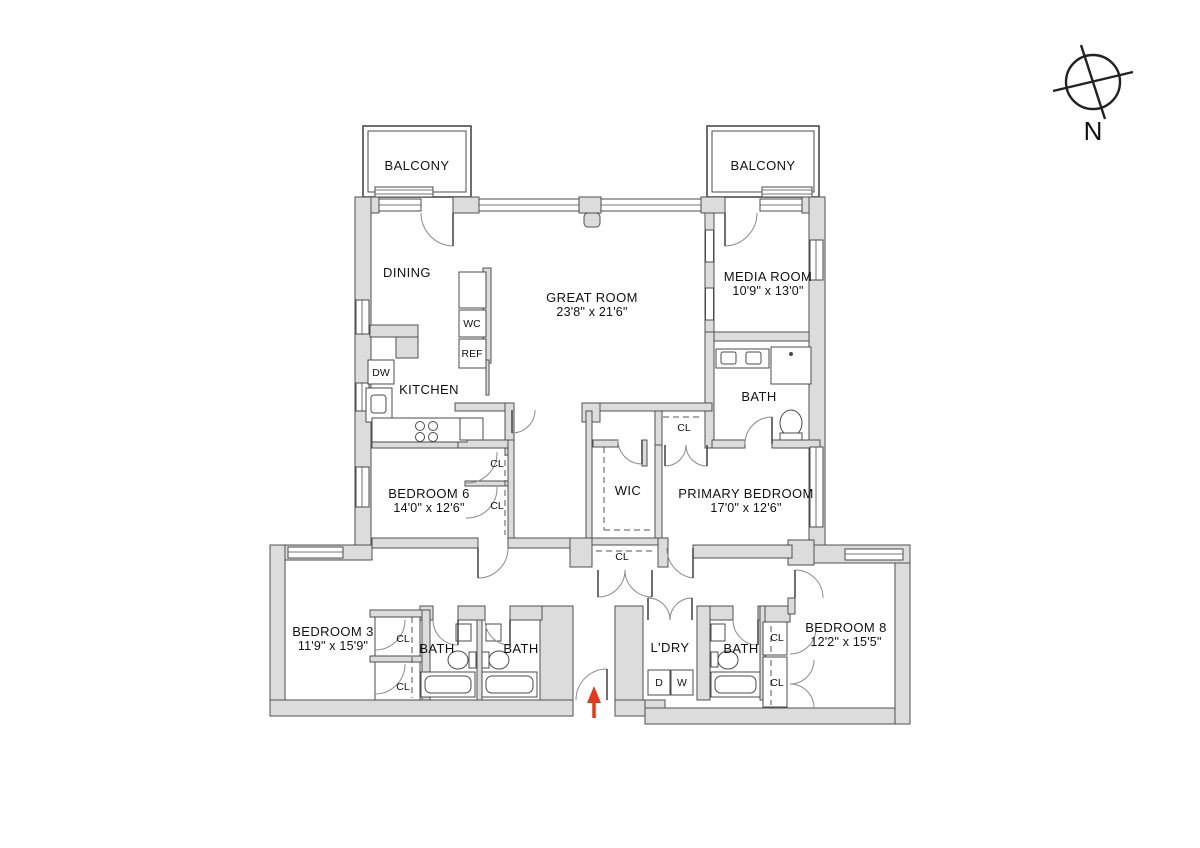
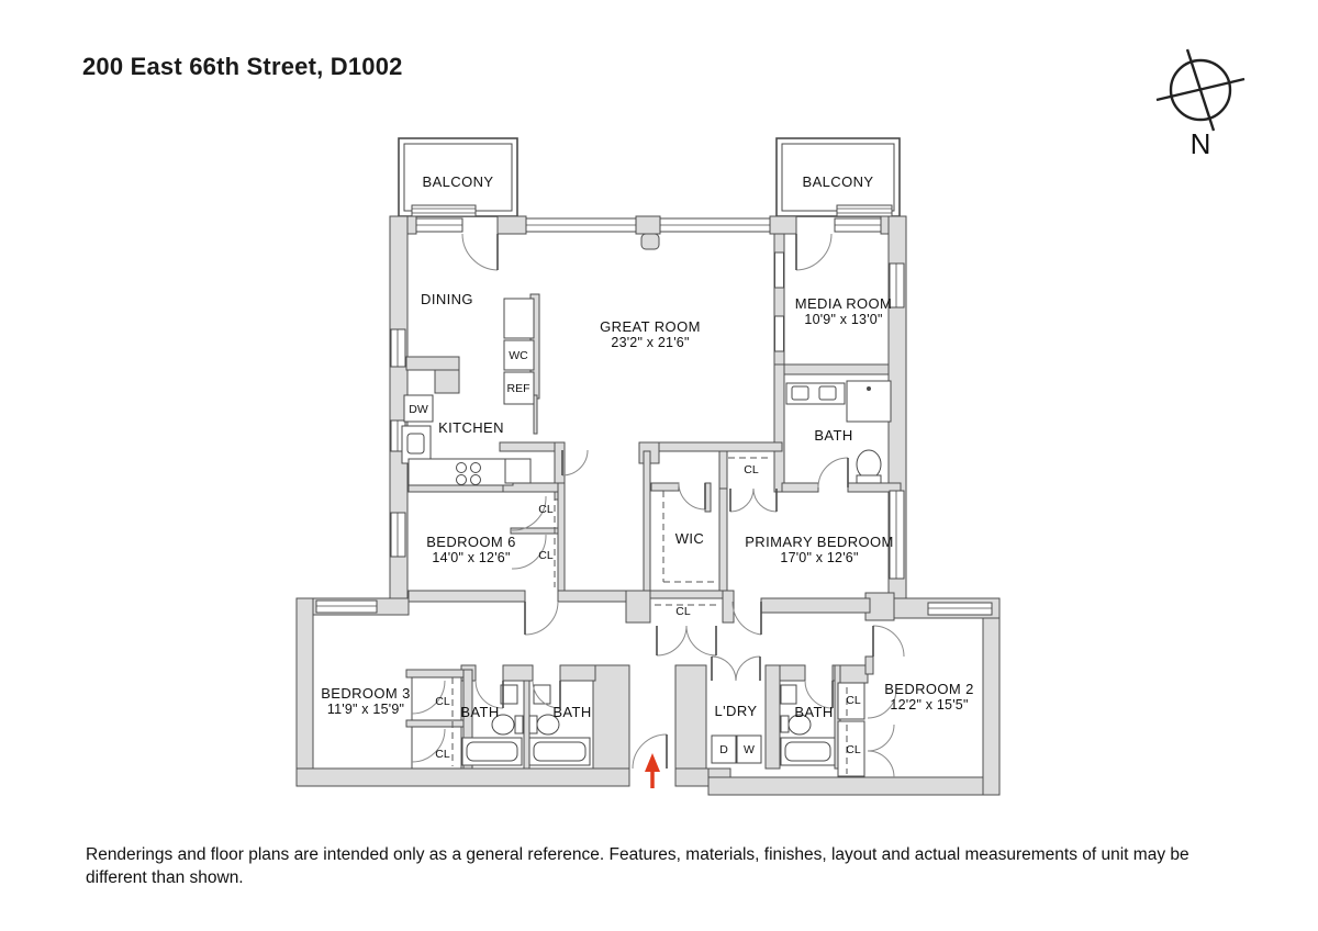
+ 200 East 66th Street, D1002
  N
  BALCONY
  BALCONY
  DINING
  GREAT ROOM
- 23'8" x 21'6"
+ 23'2" x 21'6"
  MEDIA ROOM
  10'9" x 13'0"
  KITCHEN
  BATH
  BEDROOM 6
  14'0" x 12'6"
  WIC
  PRIMARY BEDROOM
  17'0" x 12'6"
  BEDROOM 3
  11'9" x 15'9"
- BEDROOM 8
+ BEDROOM 2
  12'2" x 15'5"
  BATH
  BATH
  BATH
  L'DRY
  WC
  REF
  DW
  D
  W
  CL
  CL
  CL
  CL
  CL
  CL
  CL
  CL
+ Renderings and floor plans are intended only as a general reference. Features, materials, finishes, layout and actual measurements of unit may be different than shown.
